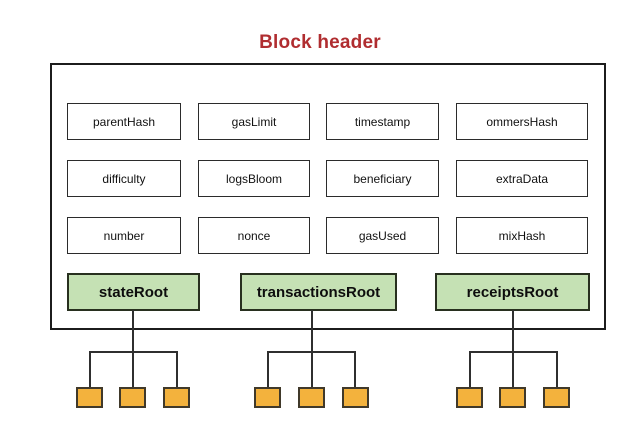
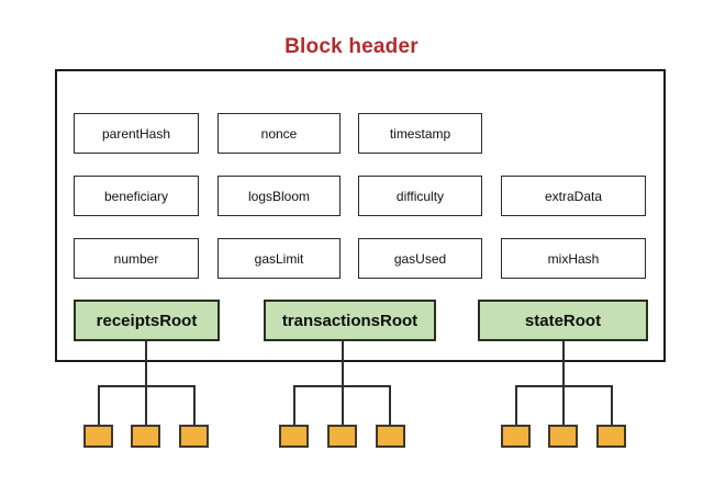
  Block header
  parentHash
- gasLimit
+ nonce
  timestamp
- ommersHash
- difficulty
+ beneficiary
  logsBloom
- beneficiary
+ difficulty
  extraData
  number
- nonce
+ gasLimit
  gasUsed
  mixHash
- stateRoot
+ receiptsRoot
  transactionsRoot
- receiptsRoot
+ stateRoot
